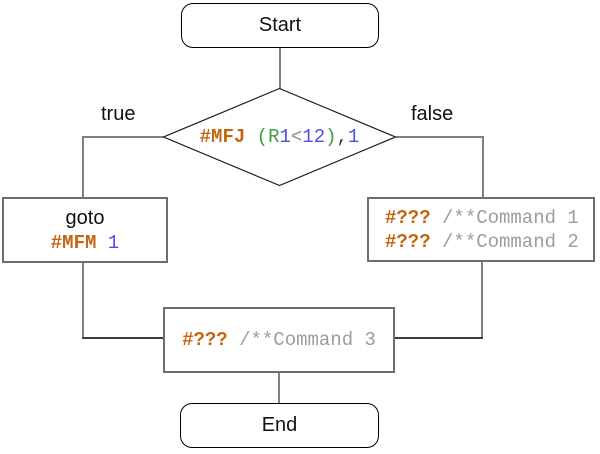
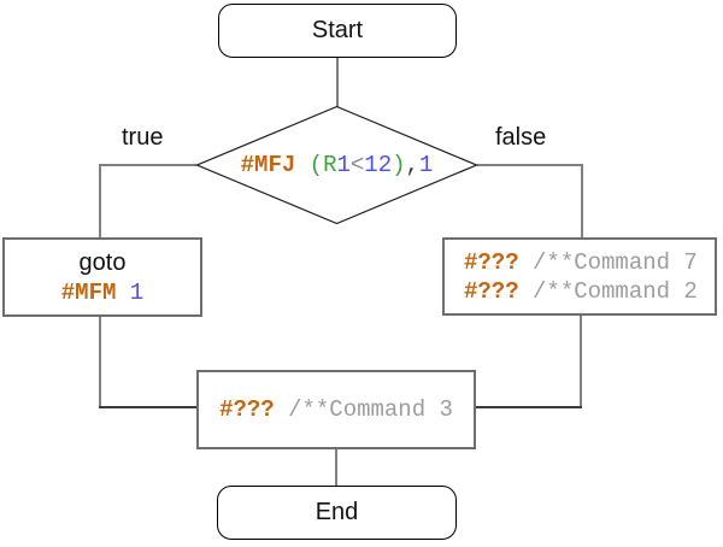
  Start
  #MFJ (R1<12),1
  true
  false
  goto
  #MFM 1
- #??? /**Command 1
+ #??? /**Command 7
  #??? /**Command 2
  #??? /**Command 3
  End
